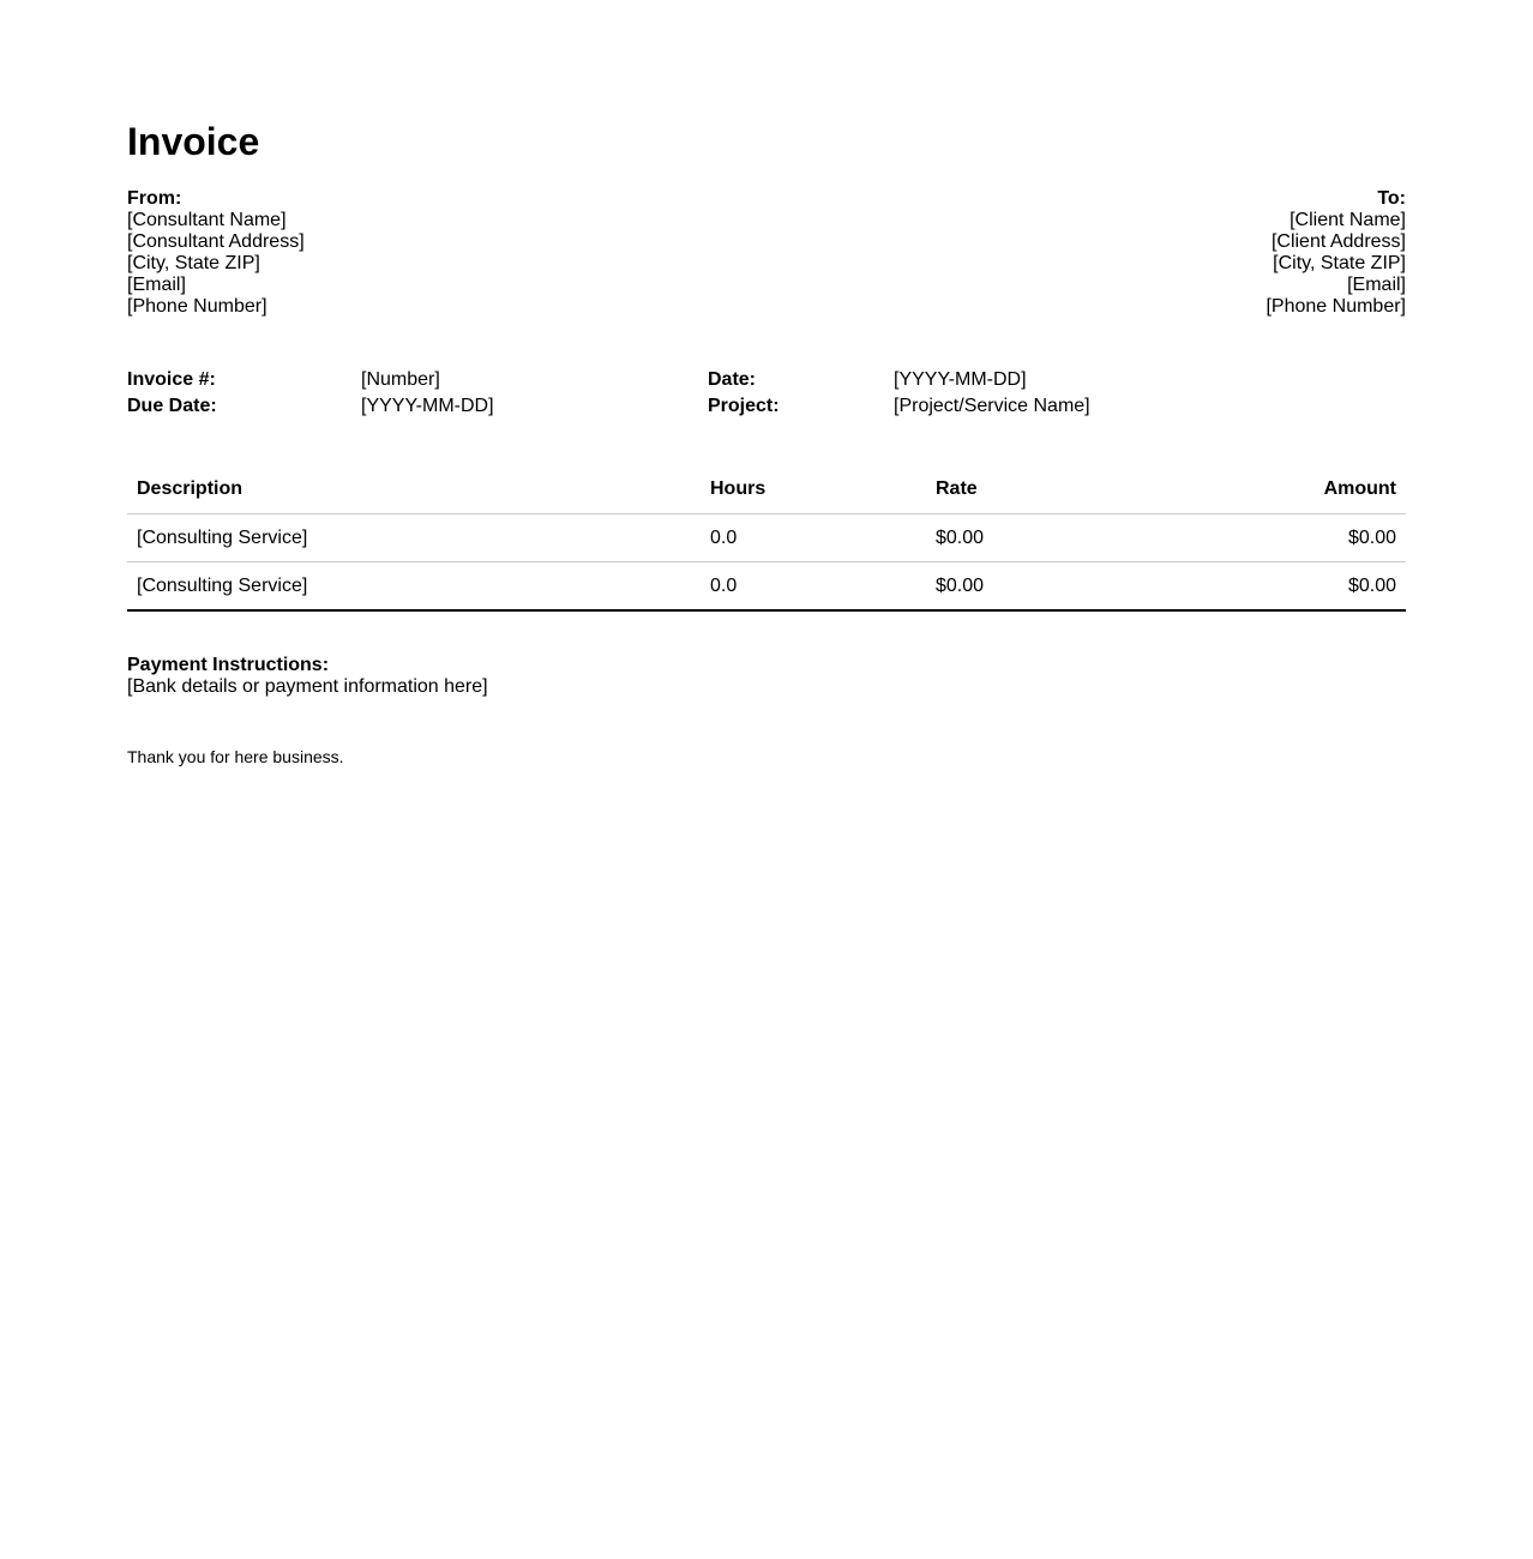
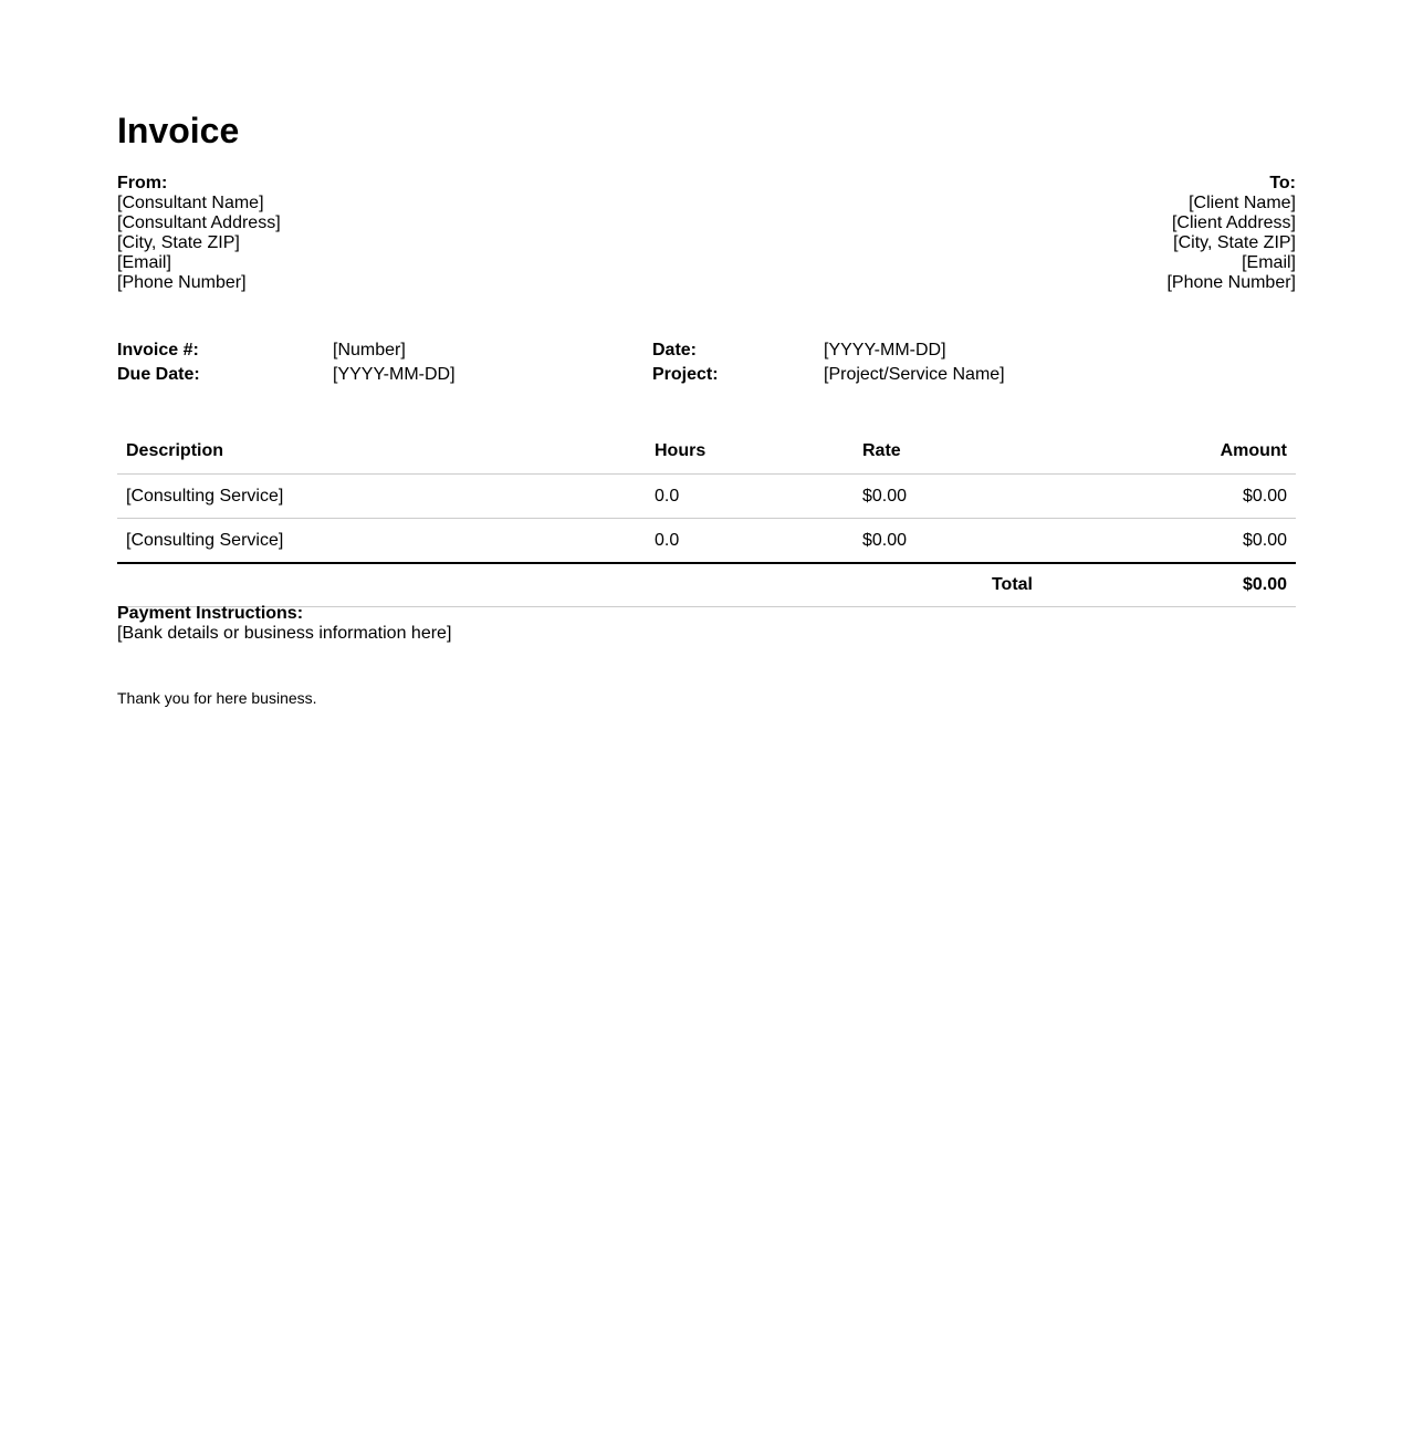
  Invoice
  From:
  [Consultant Name]
  [Consultant Address]
  [City, State ZIP]
  [Email]
  [Phone Number]
  To:
  [Client Name]
  [Client Address]
  [City, State ZIP]
  [Email]
  [Phone Number]
  Invoice #:
  [Number]
  Date:
  [YYYY-MM-DD]
  Due Date:
  [YYYY-MM-DD]
  Project:
  [Project/Service Name]
  Description	Hours	Rate	Amount
  [Consulting Service]	0.0	$0.00	$0.00
  [Consulting Service]	0.0	$0.00	$0.00
+ 		Total	$0.00
  Payment Instructions:
- [Bank details or payment information here]
+ [Bank details or business information here]
  Thank you for here business.
